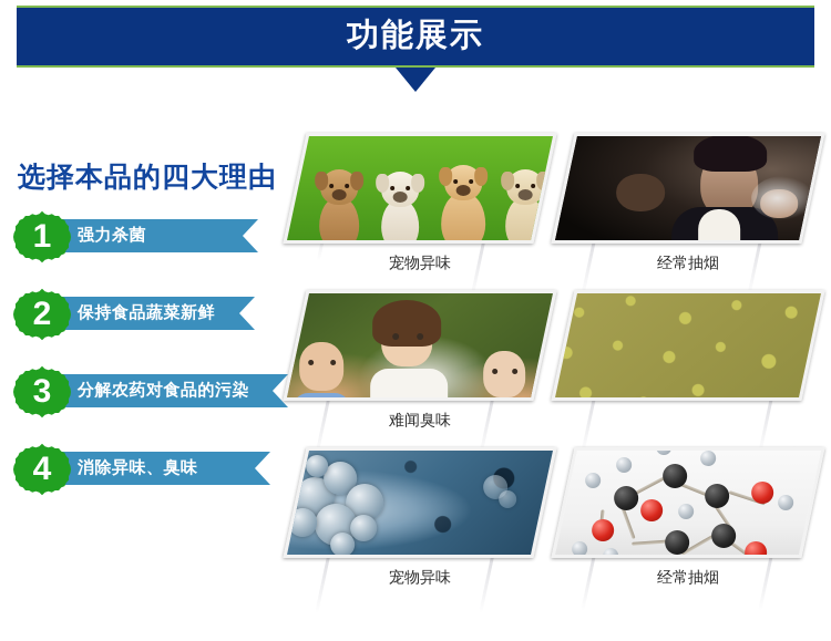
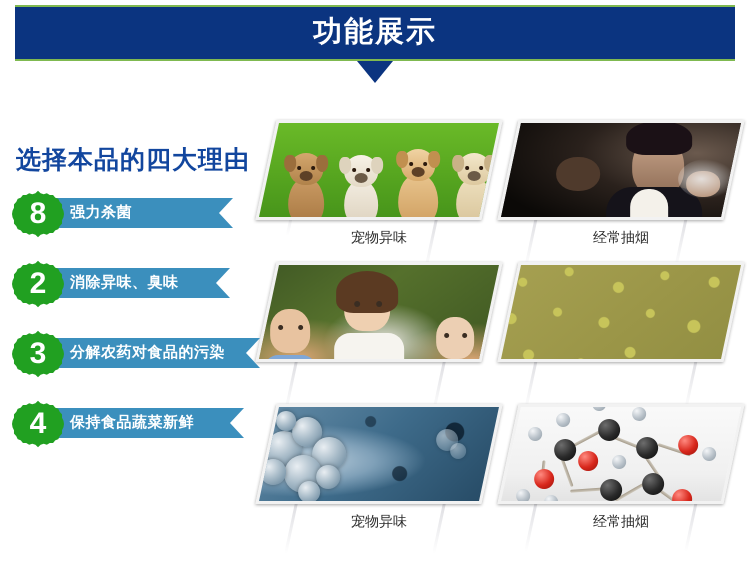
  功能展示
  选择本品的四大理由
  强力杀菌
- 1
+ 8
- 保持食品蔬菜新鲜
+ 消除异味、臭味
  2
  分解农药对食品的污染
  3
- 消除异味、臭味
+ 保持食品蔬菜新鲜
  4
  宠物异味
  经常抽烟
- 难闻臭味
  宠物异味
  经常抽烟
